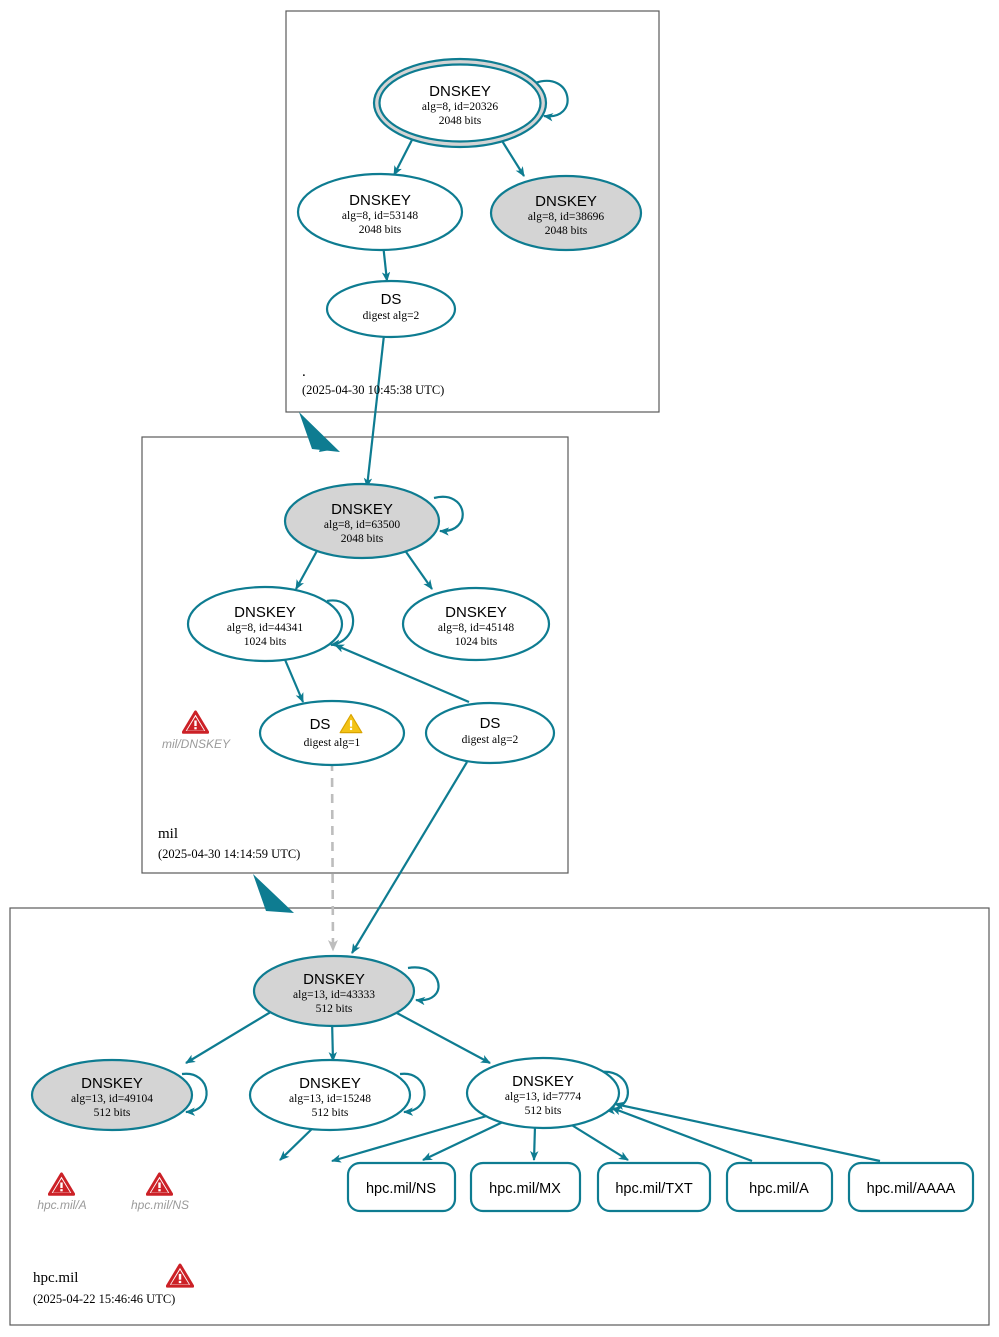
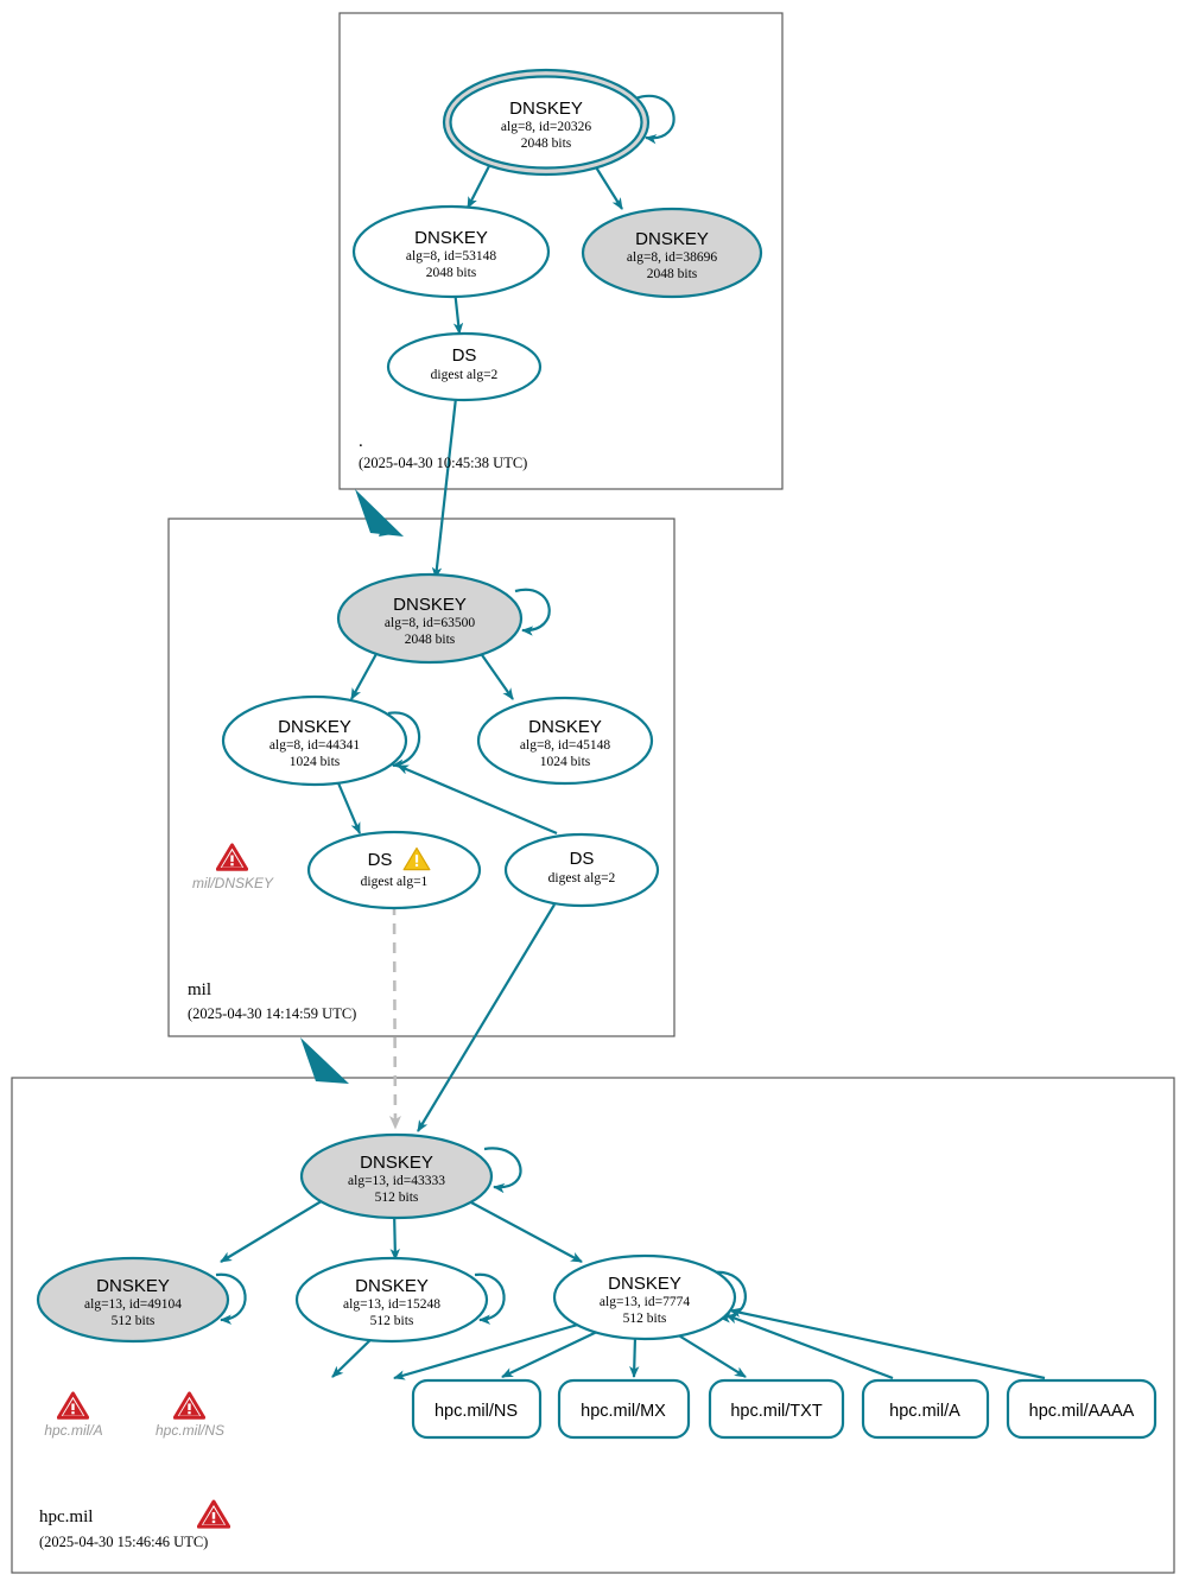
  DNSKEY
  alg=8, id=20326
  2048 bits
  DNSKEY
  alg=8, id=53148
  2048 bits
  DNSKEY
  alg=8, id=38696
  2048 bits
  DS
  digest alg=2
  .
  (2025-04-30 10:45:38 UTC)
  DNSKEY
  alg=8, id=63500
  2048 bits
  DNSKEY
  alg=8, id=44341
  1024 bits
  DNSKEY
  alg=8, id=45148
  1024 bits
  DS
  digest alg=1
  DS
  digest alg=2
  mil/DNSKEY
  mil
  (2025-04-30 14:14:59 UTC)
  DNSKEY
  alg=13, id=43333
  512 bits
  DNSKEY
  alg=13, id=49104
  512 bits
  DNSKEY
  alg=13, id=15248
  512 bits
  DNSKEY
  alg=13, id=7774
  512 bits
  hpc.mil/NS
  hpc.mil/MX
  hpc.mil/TXT
  hpc.mil/A
  hpc.mil/AAAA
  hpc.mil/A
  hpc.mil/NS
  hpc.mil
- (2025-04-22 15:46:46 UTC)
+ (2025-04-30 15:46:46 UTC)
